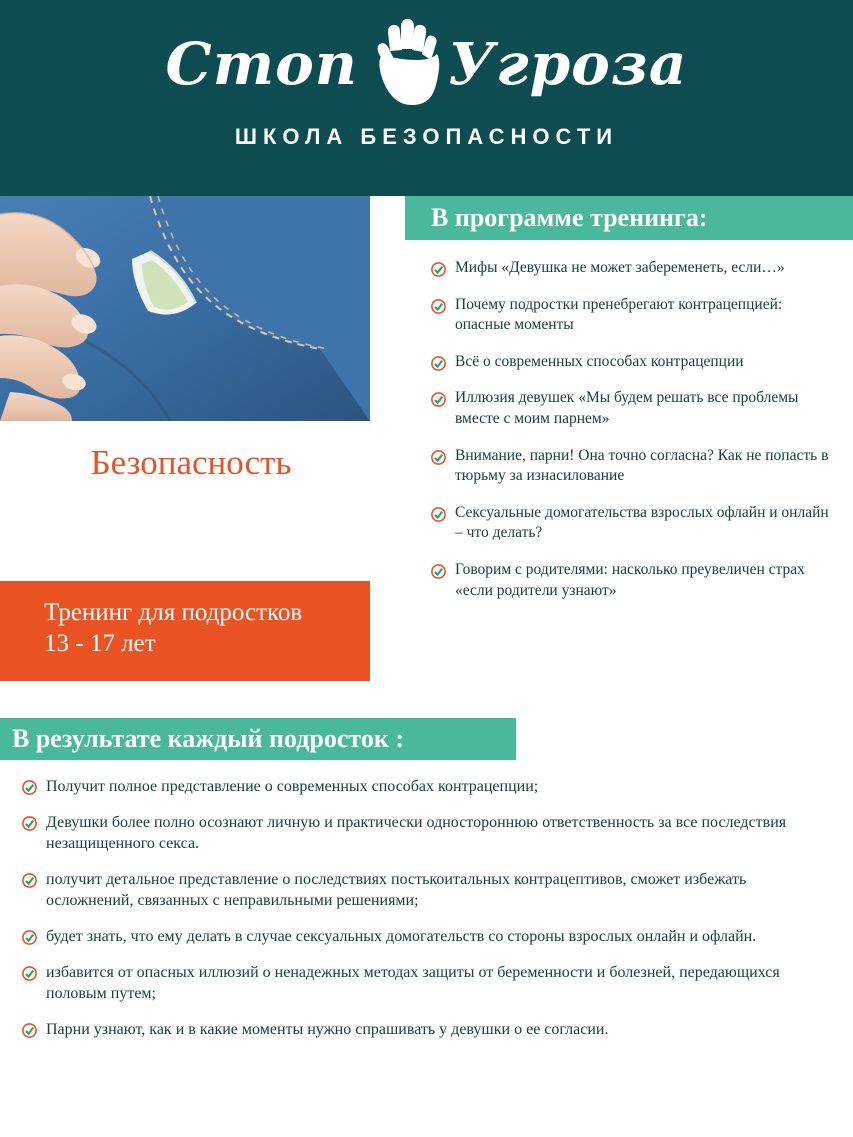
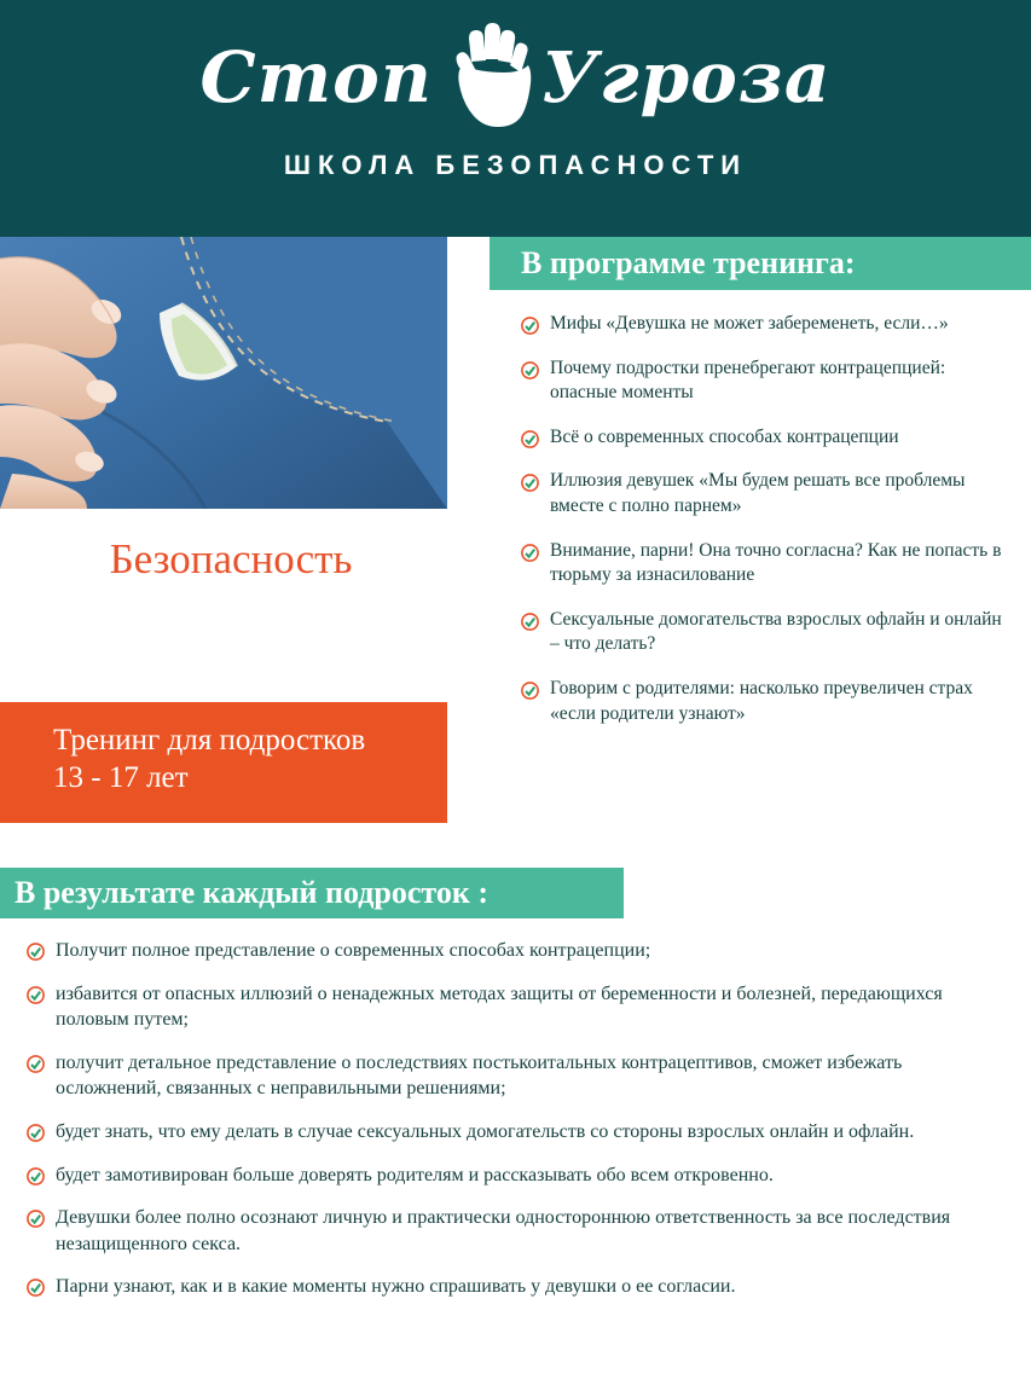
  Стоп
  Угроза
  ШКОЛА БЕЗОПАСНОСТИ
  Безопасность
  Тренинг для подростков
  13 - 17 лет
  В программе тренинга:
  Мифы «Девушка не может забеременеть, если…»
  Почему подростки пренебрегают контрацепцией: опасные моменты
  Всё о современных способах контрацепции
- Иллюзия девушек «Мы будем решать все проблемы вместе с моим парнем»
+ Иллюзия девушек «Мы будем решать все проблемы вместе с полно парнем»
  Внимание, парни! Она точно согласна? Как не попасть в тюрьму за изнасилование
  Сексуальные домогательства взрослых офлайн и онлайн – что делать?
  Говорим с родителями: насколько преувеличен страх «если родители узнают»
  В результате каждый подросток :
  Получит полное представление о современных способах контрацепции;
- Девушки более полно осознают личную и практически одностороннюю ответственность за все последствия незащищенного секса.
+ избавится от опасных иллюзий о ненадежных методах защиты от беременности и болезней, передающихся половым путем;
  получит детальное представление о последствиях постькоитальных контрацептивов, сможет избежать осложнений, связанных с неправильными решениями;
  будет знать, что ему делать в случае сексуальных домогательств со стороны взрослых онлайн и офлайн.
+ будет замотивирован больше доверять родителям и рассказывать обо всем откровенно.
- избавится от опасных иллюзий о ненадежных методах защиты от беременности и болезней, передающихся половым путем;
+ Девушки более полно осознают личную и практически одностороннюю ответственность за все последствия незащищенного секса.
  Парни узнают, как и в какие моменты нужно спрашивать у девушки о ее согласии.
